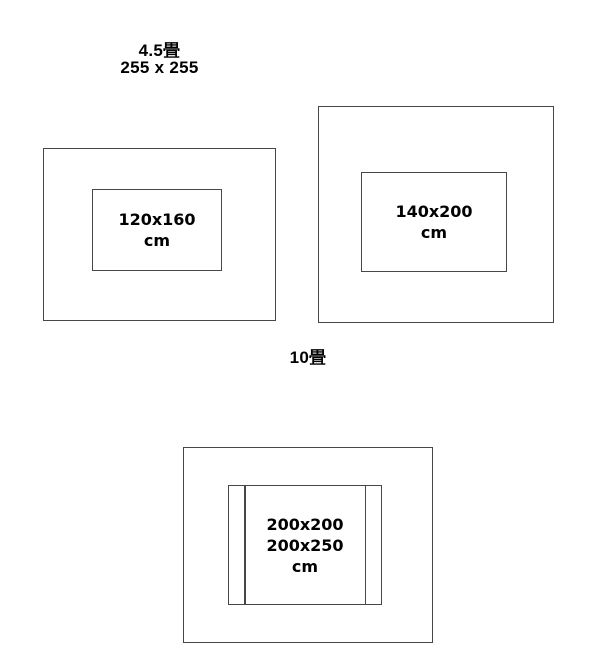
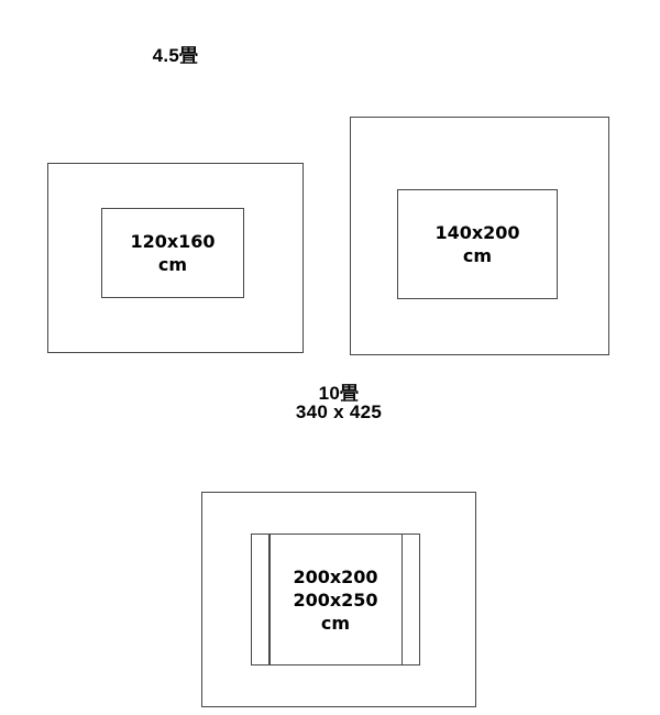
  4.5畳
- 255 x 255
  120x160
  cm
  140x200
  cm
  10畳
+ 340 x 425
  200x200
  200x250
  cm
